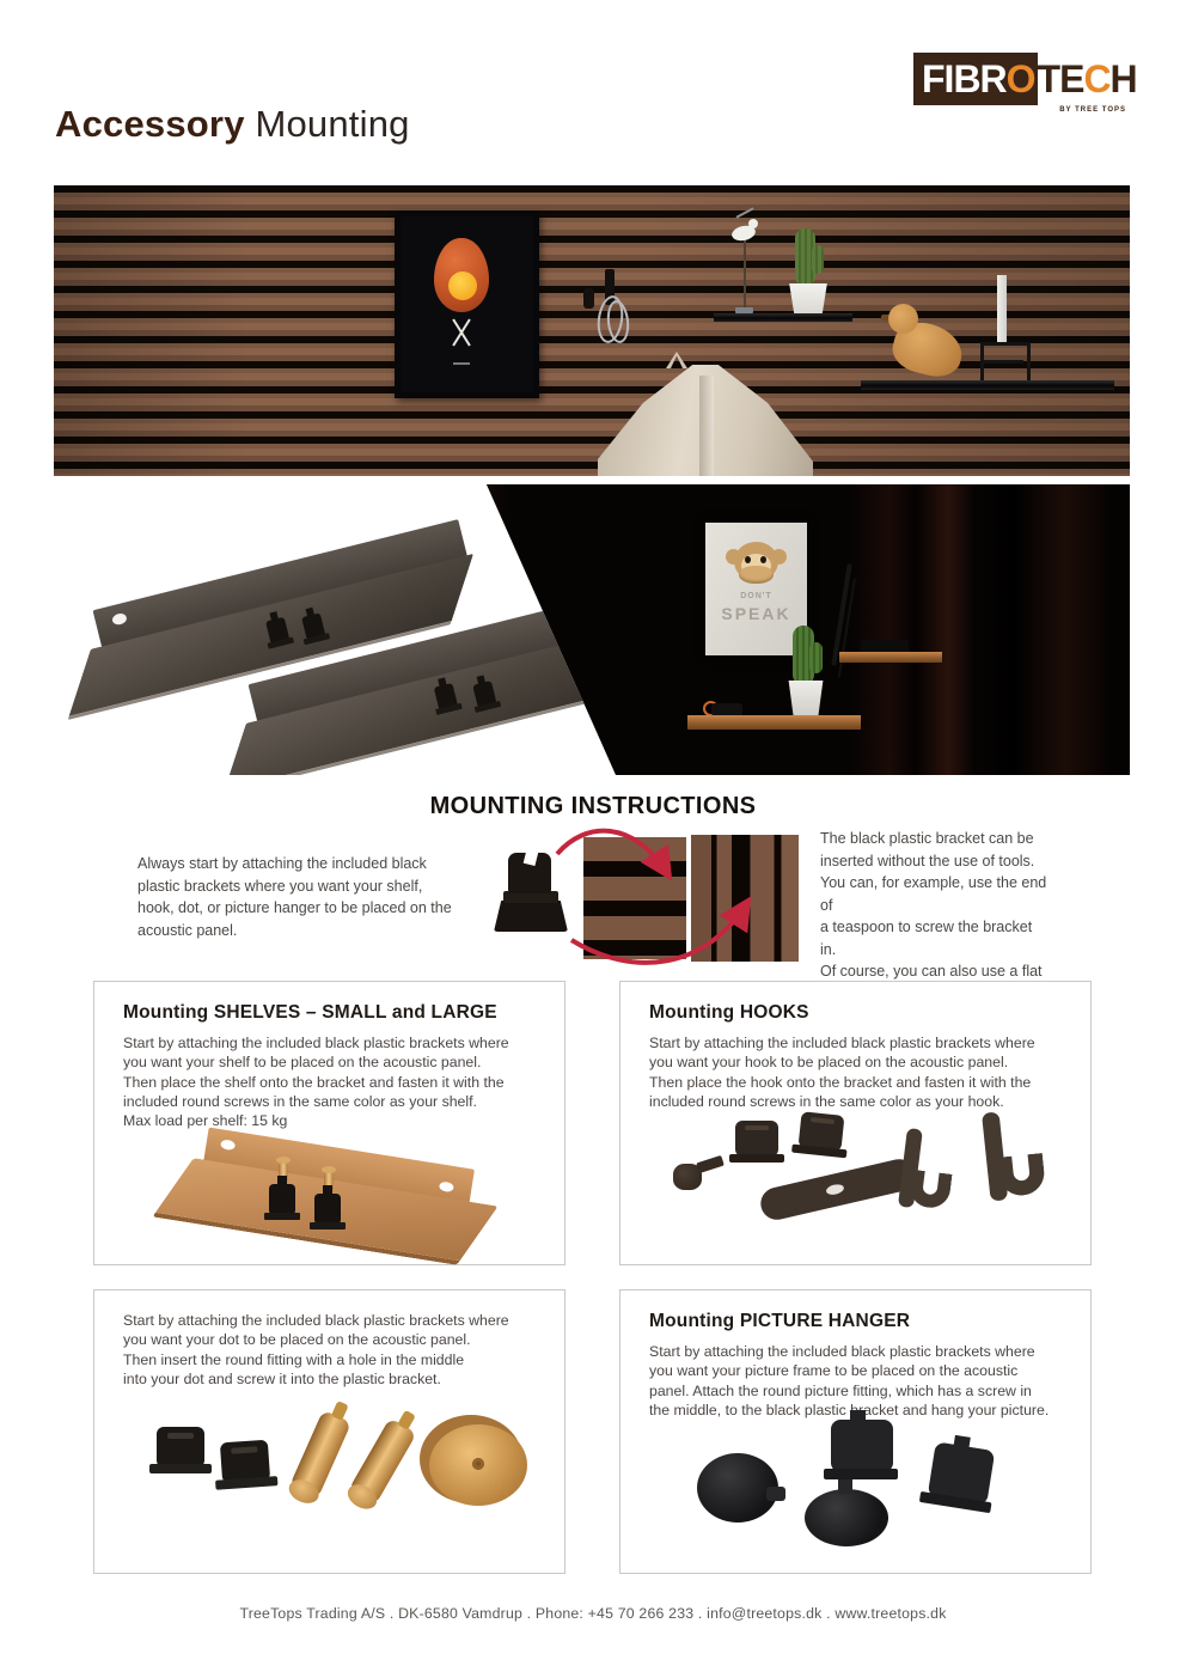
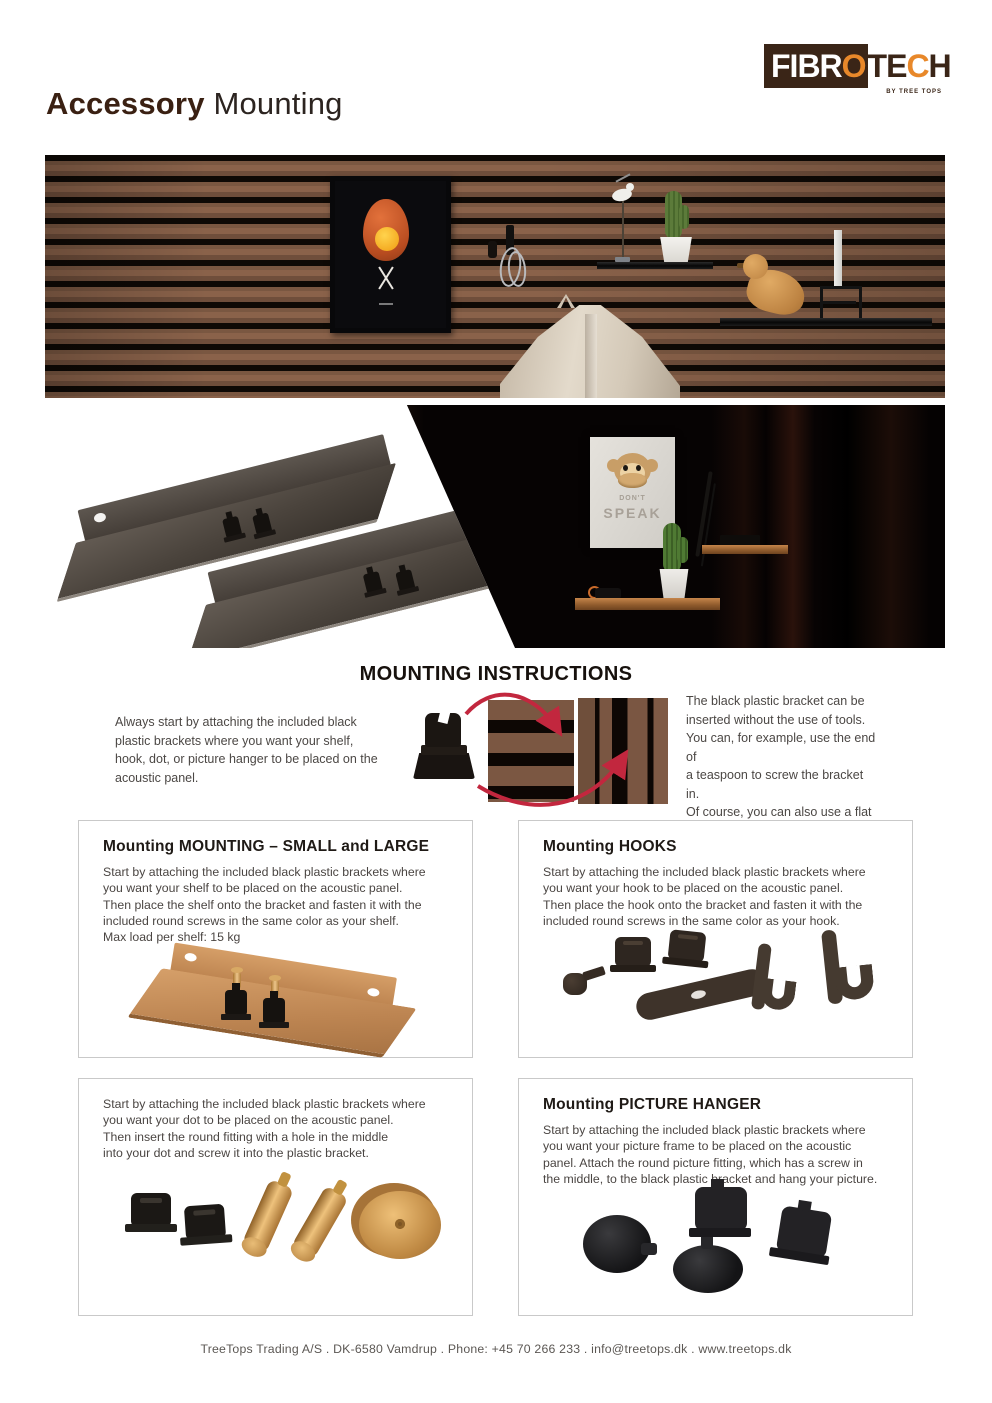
  Accessory Mounting
  FIBR
  O
  TE
  C
  H
  SPEAK
  MOUNTING INSTRUCTIONS
  Always start by attaching the included black
  plastic brackets where you want your shelf,
  hook, dot, or picture hanger to be placed on the
  acoustic panel.
  The black plastic bracket can be
  inserted without the use of tools.
  You can, for example, use the end of
  a teaspoon to screw the bracket in.
  Of course, you can also use a flat
- Mounting SHELVES – SMALL and LARGE
+ Mounting MOUNTING – SMALL and LARGE
  Start by attaching the included black plastic brackets where
  you want your shelf to be placed on the acoustic panel.
  Then place the shelf onto the bracket and fasten it with the
  included round screws in the same color as your shelf.
  Max load per shelf: 15 kg
  Mounting HOOKS
  Start by attaching the included black plastic brackets where
  you want your hook to be placed on the acoustic panel.
  Then place the hook onto the bracket and fasten it with the
  included round screws in the same color as your hook.
  Start by attaching the included black plastic brackets where
  you want your dot to be placed on the acoustic panel.
  Then insert the round fitting with a hole in the middle
  into your dot and screw it into the plastic bracket.
  Mounting PICTURE HANGER
  Start by attaching the included black plastic brackets where
  you want your picture frame to be placed on the acoustic
  panel. Attach the round picture fitting, which has a screw in
  the middle, to the black plasticacket and hang your picture.
  TreeTops Trading A/S . DK-6580 Vamdrup . Phone: +45 70 266 233 . info@treetops.dk . www.treetops.dk
